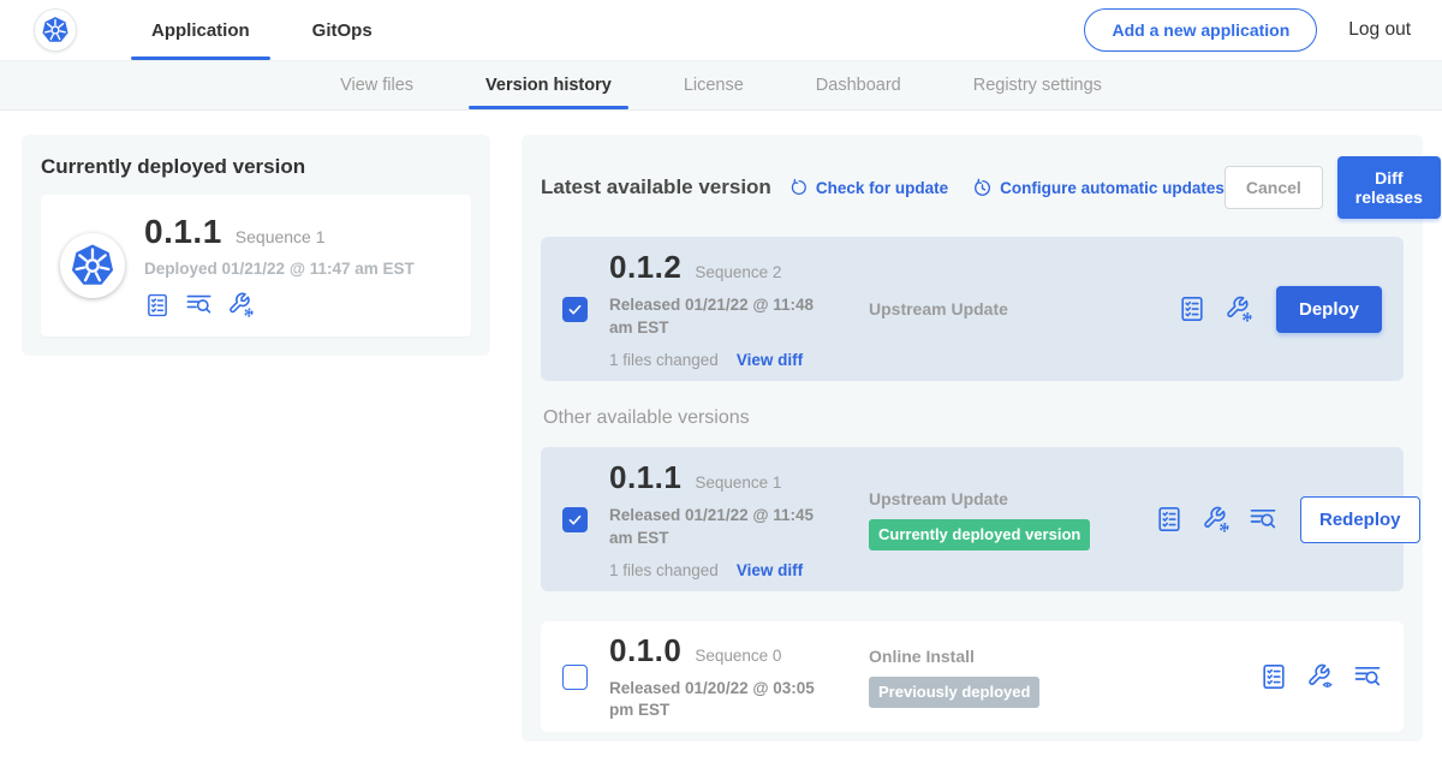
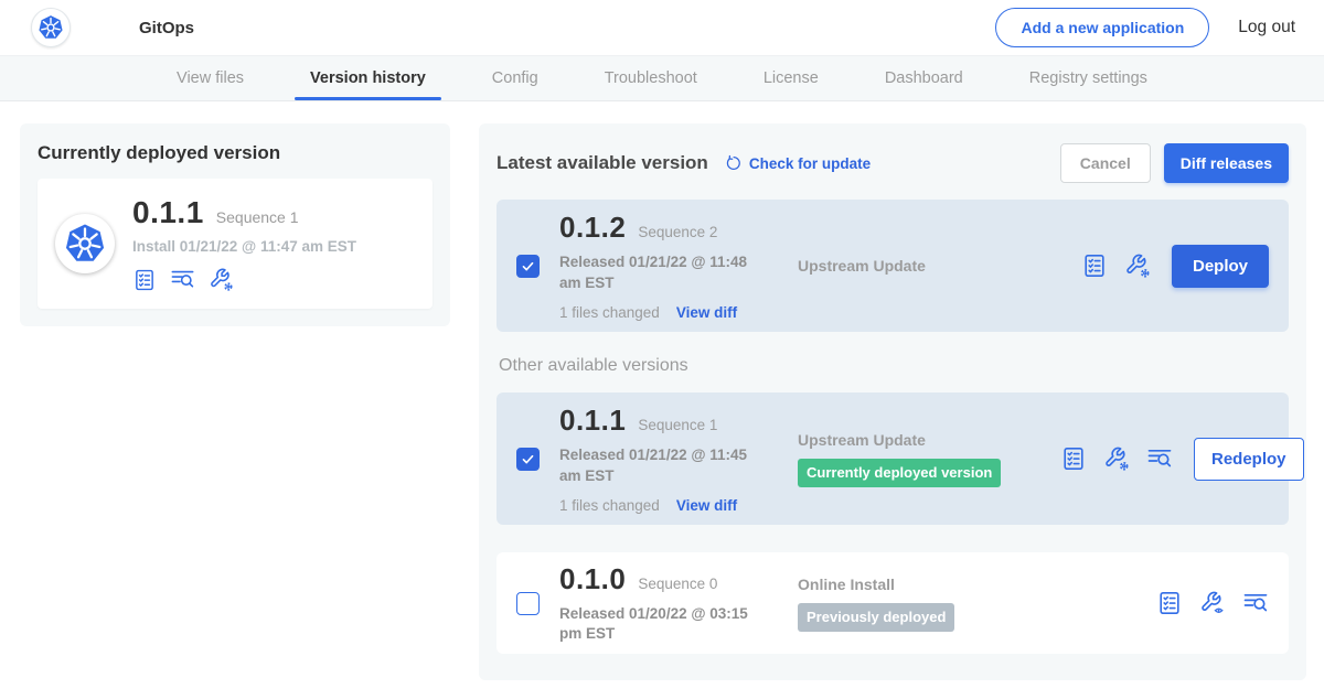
- Application
  GitOps
  Add a new application
  Log out
  View files
  Version history
+ Config
+ Troubleshoot
  License
  Dashboard
  Registry settings
  Currently deployed version
  0.1.1
  Sequence 1
- Deployed 01/21/22 @ 11:47 am EST
+ Install 01/21/22 @ 11:47 am EST
  Latest available version
  Check for update
- Configure automatic updates
  Cancel
  Diff releases
  0.1.2
  Sequence 2
  Released 01/21/22 @ 11:48 am EST
  1 files changed
  View diff
  Upstream Update
  Deploy
  Other available versions
  0.1.1
  Sequence 1
  Released 01/21/22 @ 11:45 am EST
  1 files changed
  View diff
  Upstream Update
  Currently deployed version
  Redeploy
  0.1.0
  Sequence 0
- Released 01/20/22 @ 03:05 pm EST
+ Released 01/20/22 @ 03:15 pm EST
  Online Install
  Previously deployed
